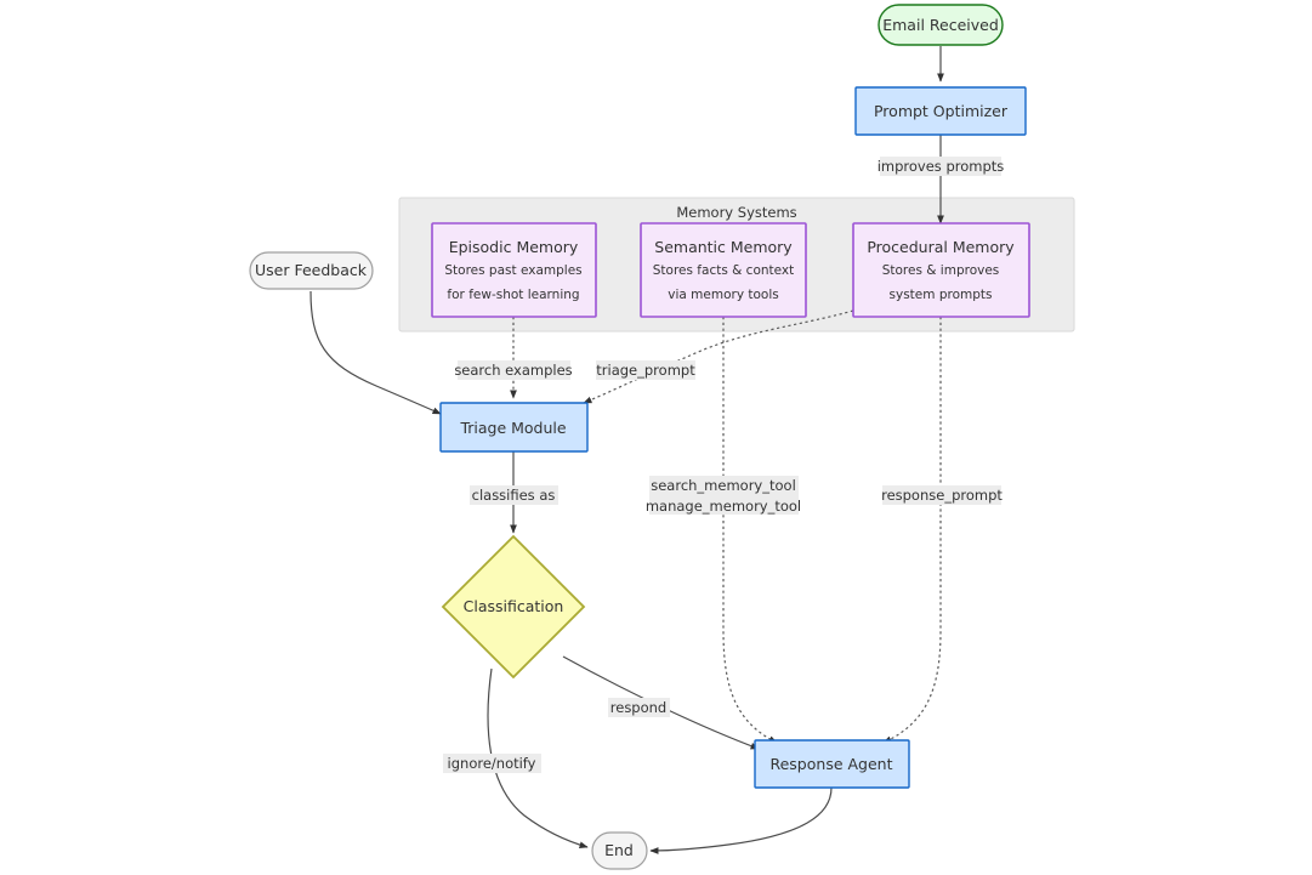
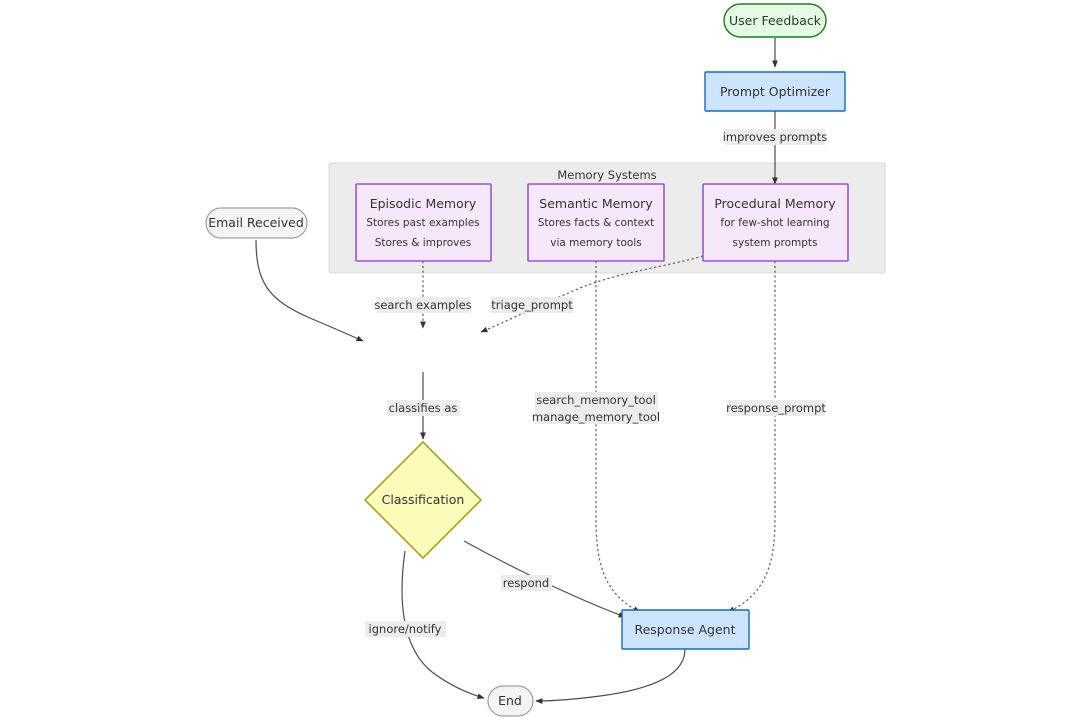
  Memory Systems
  improves prompts
  search examples
  triage_prompt
  classifies as
  respond
  ignore/notify
  search_memory_tool
  manage_memory_tool
  response_prompt
- Email Received
+ User Feedback
  Prompt Optimizer
  Episodic Memory
  Stores past examples
- for few-shot learning
+ Stores & improves
  Semantic Memory
  Stores facts & context
  via memory tools
  Procedural Memory
- Stores & improves
+ for few-shot learning
  system prompts
- User Feedback
+ Email Received
- Triage Module
  Classification
  Response Agent
  End
